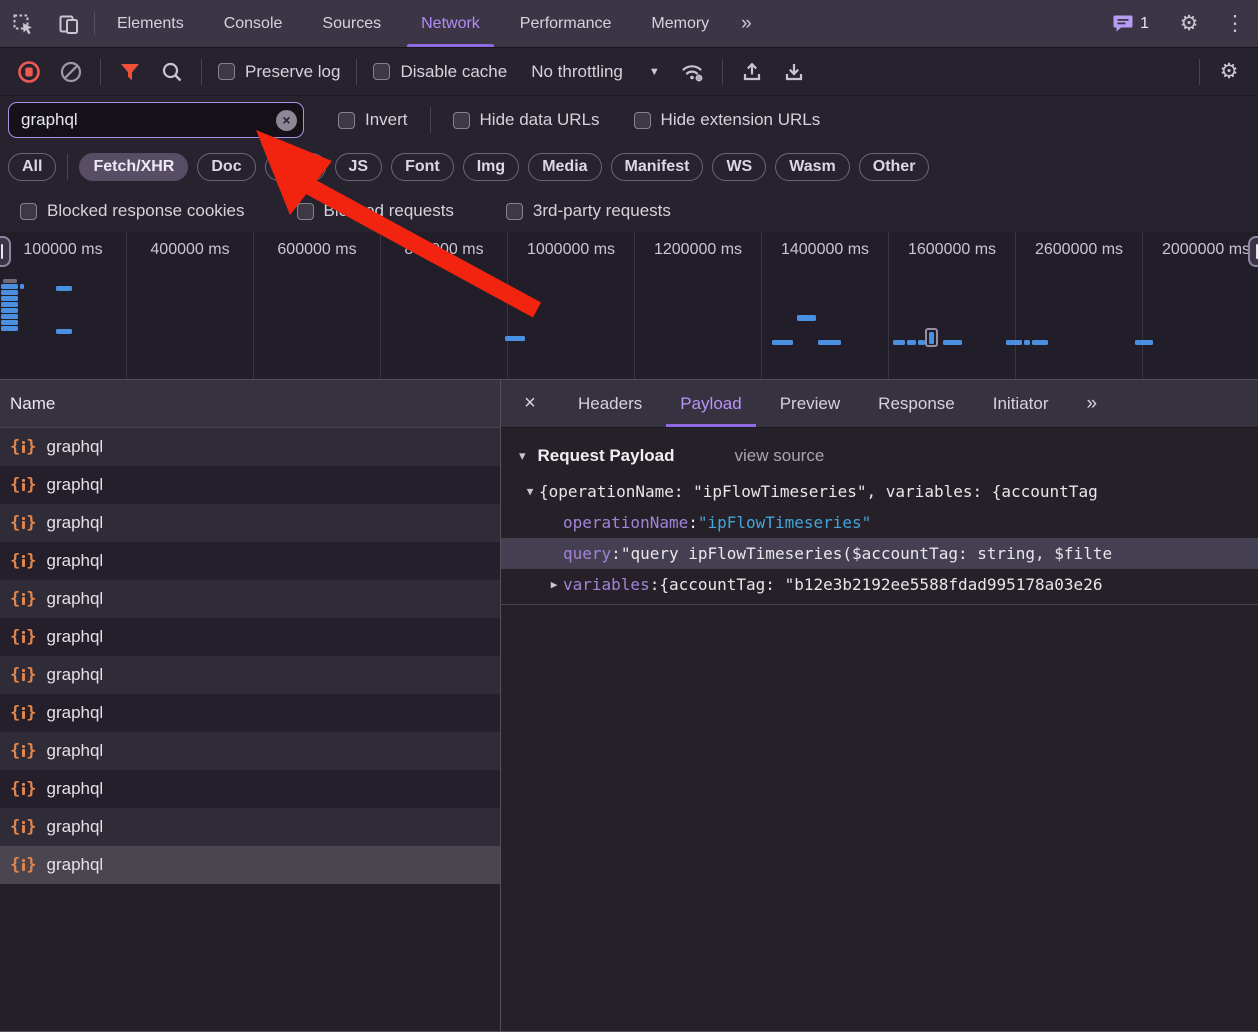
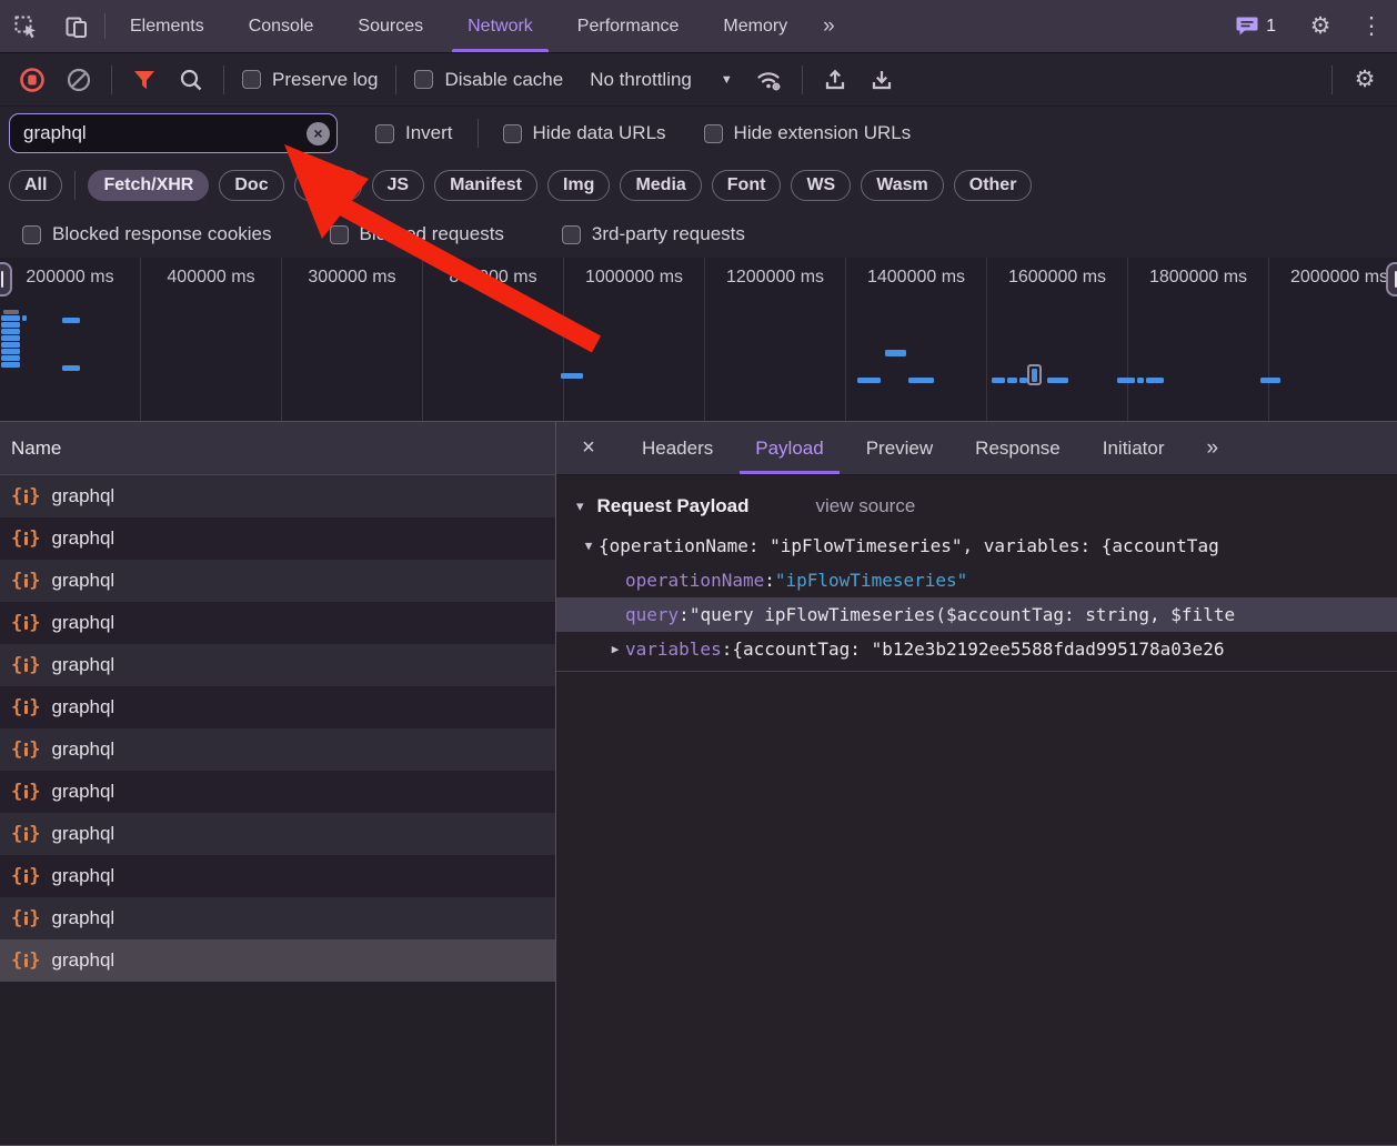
  Elements
  Console
  Sources
  Network
  Performance
  Memory
  »
  1
  ⚙
  ⋮
  Preserve log
  Disable cache
  No throttling
  ▼
  ⚙
  graphql
  ×
  Invert
  Hide data URLs
  Hide extension URLs
  All
  Fetch/XHR
  Doc
  JS
- Font
+ Manifest
  Img
  Media
- Manifest
+ Font
  WS
  Wasm
  Other
  Blocked response cookies
  3rd-party requests
- 100000 ms
+ 200000 ms
  400000 ms
- 600000 ms
+ 300000 ms
  1000000 ms
  1200000 ms
  1400000 ms
  1600000 ms
- 2600000 ms
+ 1800000 ms
  2000000 ms
  Name
  {
  }
  graphql
  {
  }
  graphql
  {
  }
  graphql
  {
  }
  graphql
  {
  }
  graphql
  {
  }
  graphql
  {
  }
  graphql
  {
  }
  graphql
  {
  }
  graphql
  {
  }
  graphql
  {
  }
  graphql
  {
  }
  graphql
  ×
  Headers
  Payload
  Preview
  Response
  Initiator
  »
  ▾
  Request Payload
  view source
  ▼
  {operationName: "ipFlowTimeseries", variables: {accountTag
  operationName
  :
  "ipFlowTimeseries"
  query
  :
  "query ipFlowTimeseries($accountTag: string, $filte
  ▶
  variables
  :
  {accountTag: "b12e3b2192ee5588fdad995178a03e26
